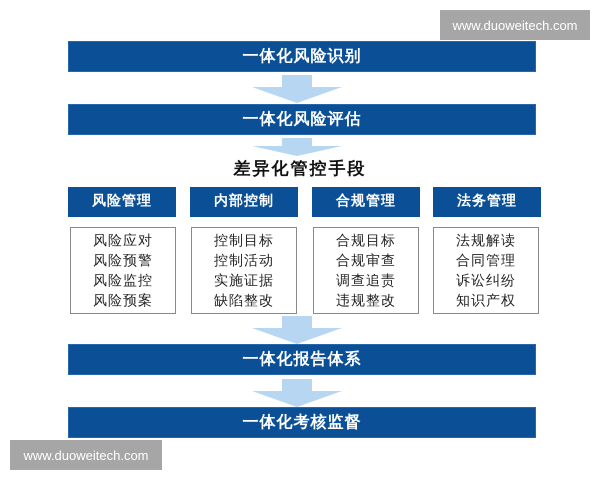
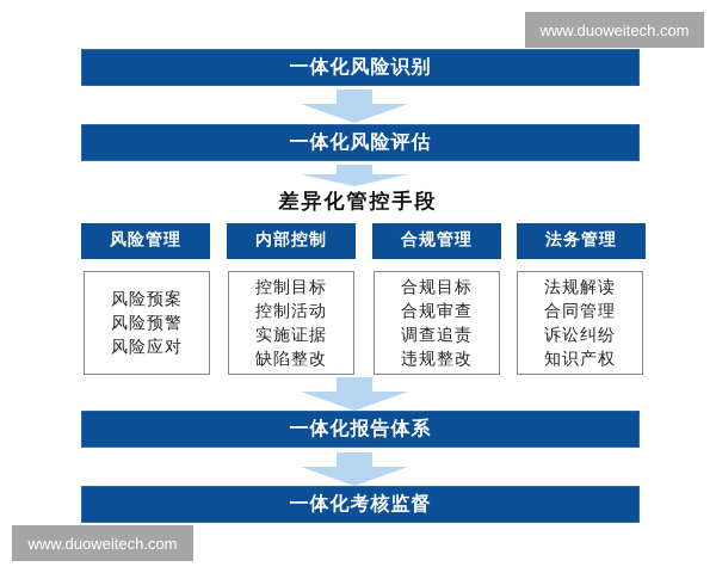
  www.duoweitech.com
  一体化风险识别
  一体化风险评估
  差异化管控手段
  风险管理
- 风险应对
+ 风险预案
  风险预警
- 风险监控
- 风险预案
+ 风险应对
  内部控制
  控制目标
  控制活动
  实施证据
  缺陷整改
  合规管理
  合规目标
  合规审查
  调查追责
  违规整改
  法务管理
  法规解读
  合同管理
  诉讼纠纷
  知识产权
  一体化报告体系
  一体化考核监督
  www.duoweitech.com
